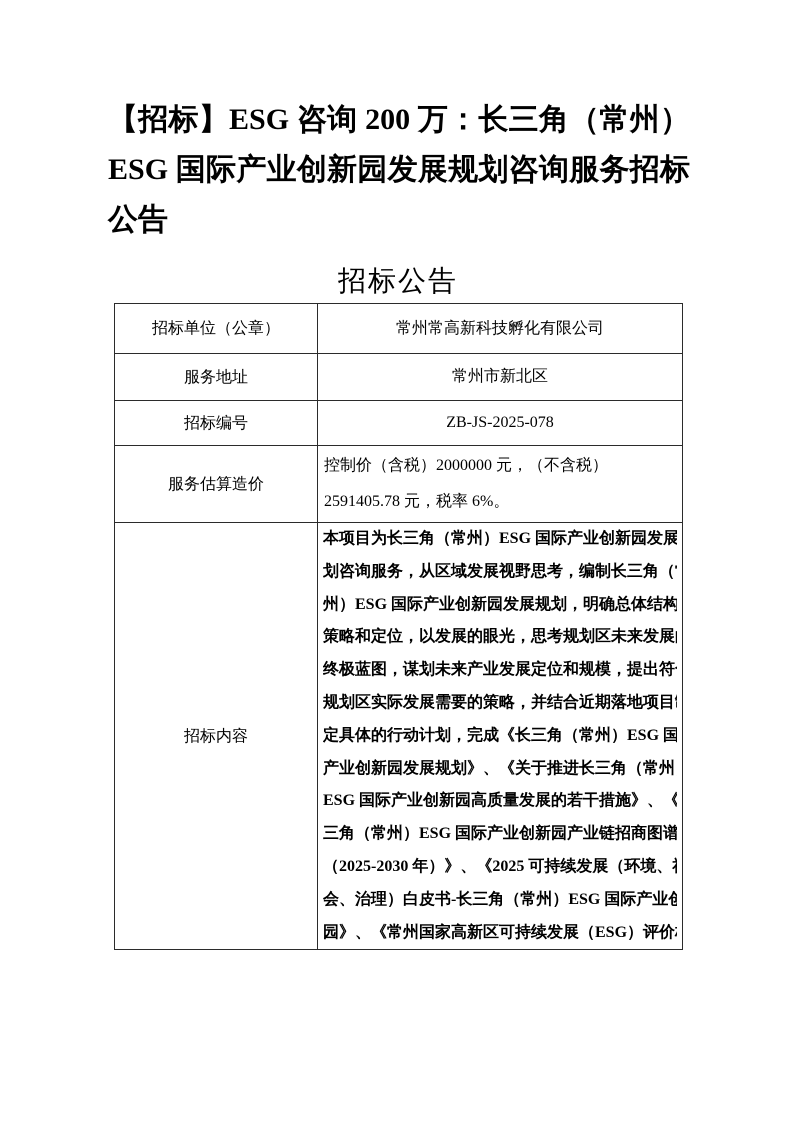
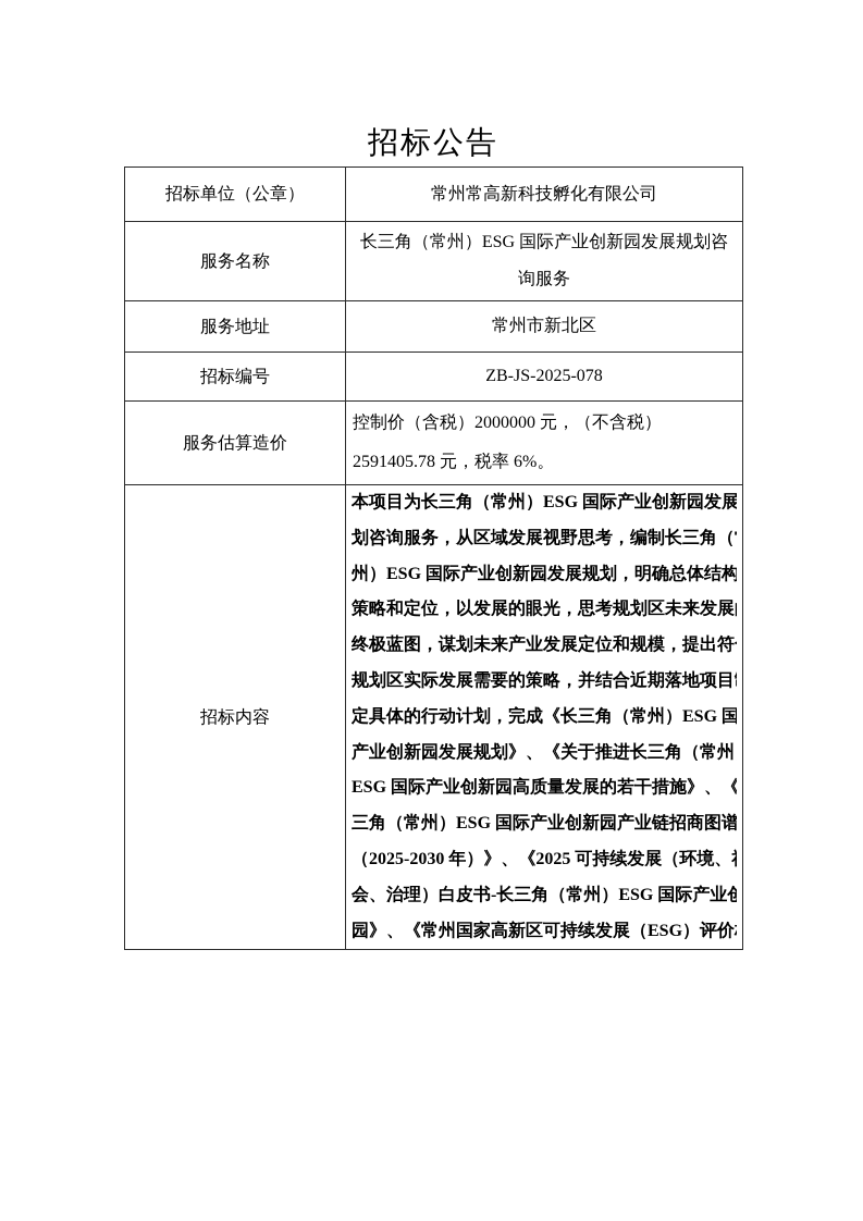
- 【招标】ESG 咨询 200 万：长三角（常州）ESG 国际产业创新园发展规划咨询服务招标公告
  招标公告
  招标单位（公章）	常州常高新科技孵化有限公司
+ 服务名称	长三角（常州）ESG 国际产业创新园发展规划咨询服务
  服务地址	常州市新北区
  招标编号	ZB-JS-2025-078
  服务估算造价	控制价（含税）2000000 元，（不含税）2591405.78 元，税率 6%。
  招标内容	本项目为长三角（常州）ESG 国际产业创新园发展划咨询服务，从区域发展视野思考，编制长三角（州）ESG 国际产业创新园发展规划，明确总体结构策略和定位，以发展的眼光，思考规划区未来发展终极蓝图，谋划未来产业发展定位和规模，提出符规划区实际发展需要的策略，并结合近期落地项目定具体的行动计划，完成《长三角（常州）ESG 国产业创新园发展规划》、《关于推进长三角（常州ESG 国际产业创新园高质量发展的若干措施》、《三角（常州）ESG 国际产业创新园产业链招商图谱（2025-2030 年）》、《2025 可持续发展（环境、会、治理）白皮书-长三角（常州）ESG 国际产业创园》、《常州国家高新区可持续发展（ESG）评价
